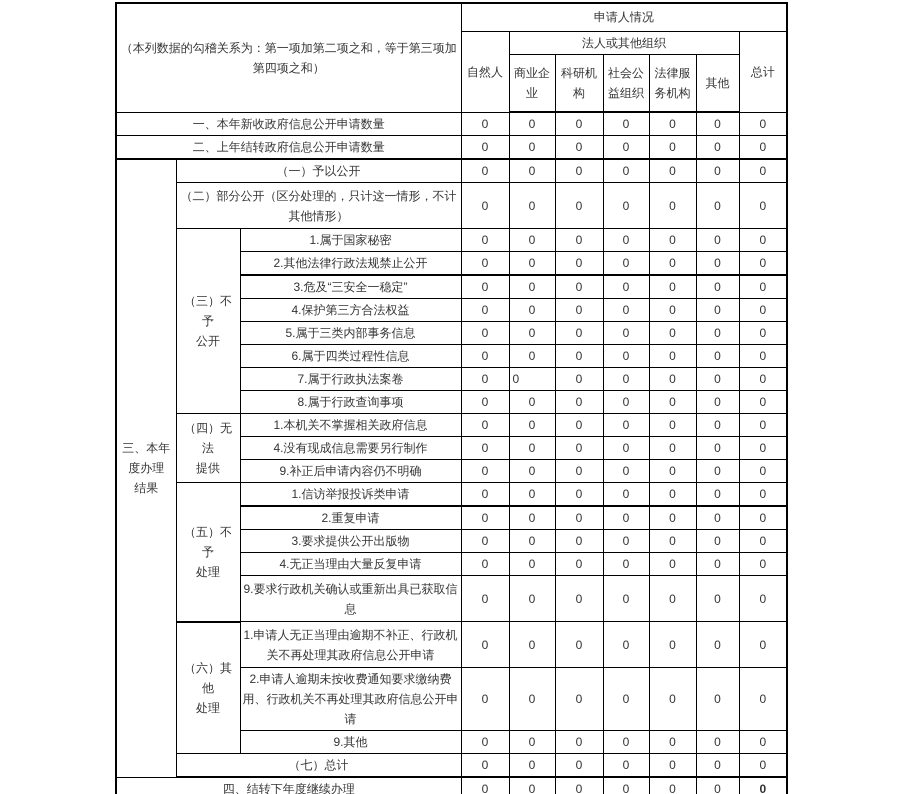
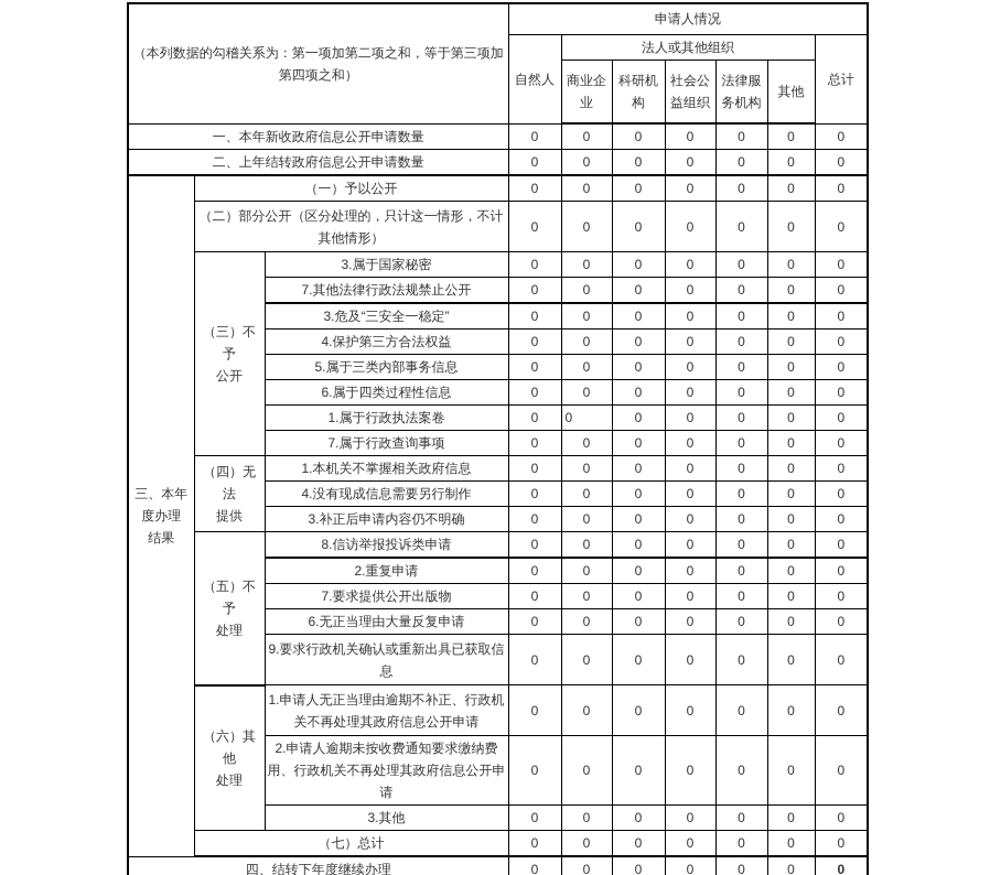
  （本列数据的勾稽关系为：第一项加第二项之和，等于第三项加第四项之和）	申请人情况
  自然人	法人或其他组织	总计
  商业企业	科研机构	社会公益组织	法律服务机构	其他
  一、本年新收政府信息公开申请数量	0	0	0	0	0	0	0
  二、上年结转政府信息公开申请数量	0	0	0	0	0	0	0
  三、本年 度办理 结果	（一）予以公开	0	0	0	0	0	0	0
  （二）部分公开（区分处理的，只计这一情形，不计其他情形）	0	0	0	0	0	0	0
- （三）不予 公开	1.属于国家秘密	0	0	0	0	0	0	0
+ （三）不予 公开	3.属于国家秘密	0	0	0	0	0	0	0
- 2.其他法律行政法规禁止公开	0	0	0	0	0	0	0
+ 7.其他法律行政法规禁止公开	0	0	0	0	0	0	0
  3.危及“三安全一稳定”	0	0	0	0	0	0	0
  4.保护第三方合法权益	0	0	0	0	0	0	0
  5.属于三类内部事务信息	0	0	0	0	0	0	0
  6.属于四类过程性信息	0	0	0	0	0	0	0
- 7.属于行政执法案卷	0	0	0	0	0	0	0
+ 1.属于行政执法案卷	0	0	0	0	0	0	0
- 8.属于行政查询事项	0	0	0	0	0	0	0
+ 7.属于行政查询事项	0	0	0	0	0	0	0
  （四）无法 提供	1.本机关不掌握相关政府信息	0	0	0	0	0	0	0
  4.没有现成信息需要另行制作	0	0	0	0	0	0	0
- 9.补正后申请内容仍不明确	0	0	0	0	0	0	0
+ 3.补正后申请内容仍不明确	0	0	0	0	0	0	0
- （五）不予 处理	1.信访举报投诉类申请	0	0	0	0	0	0	0
+ （五）不予 处理	8.信访举报投诉类申请	0	0	0	0	0	0	0
  2.重复申请	0	0	0	0	0	0	0
- 3.要求提供公开出版物	0	0	0	0	0	0	0
+ 7.要求提供公开出版物	0	0	0	0	0	0	0
- 4.无正当理由大量反复申请	0	0	0	0	0	0	0
+ 6.无正当理由大量反复申请	0	0	0	0	0	0	0
  9.要求行政机关确认或重新出具已获取信息	0	0	0	0	0	0	0
  （六）其他 处理	1.申请人无正当理由逾期不补正、行政机关不再处理其政府信息公开申请	0	0	0	0	0	0	0
  2.申请人逾期未按收费通知要求缴纳费用、行政机关不再处理其政府信息公开申请	0	0	0	0	0	0	0
- 9.其他	0	0	0	0	0	0	0
+ 3.其他	0	0	0	0	0	0	0
  （七）总计	0	0	0	0	0	0	0
  四、结转下年度继续办理	0	0	0	0	0	0	0
